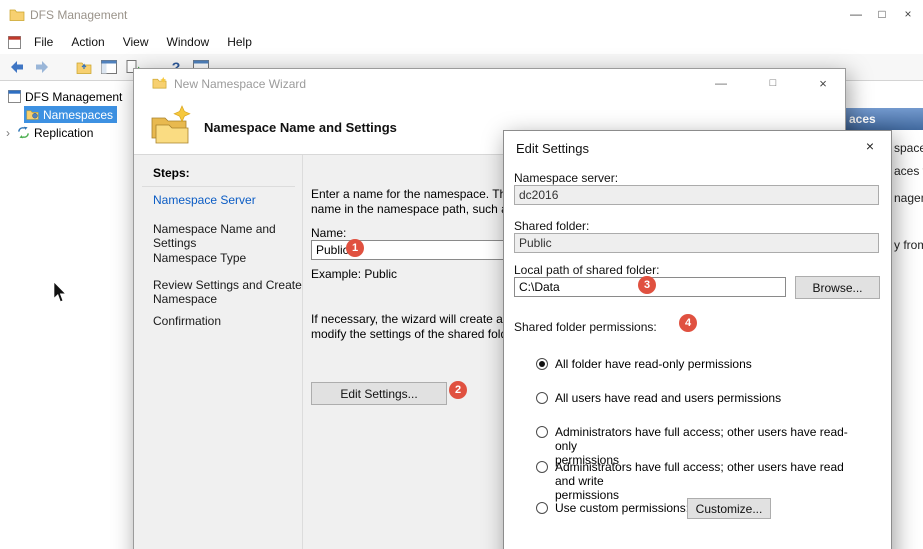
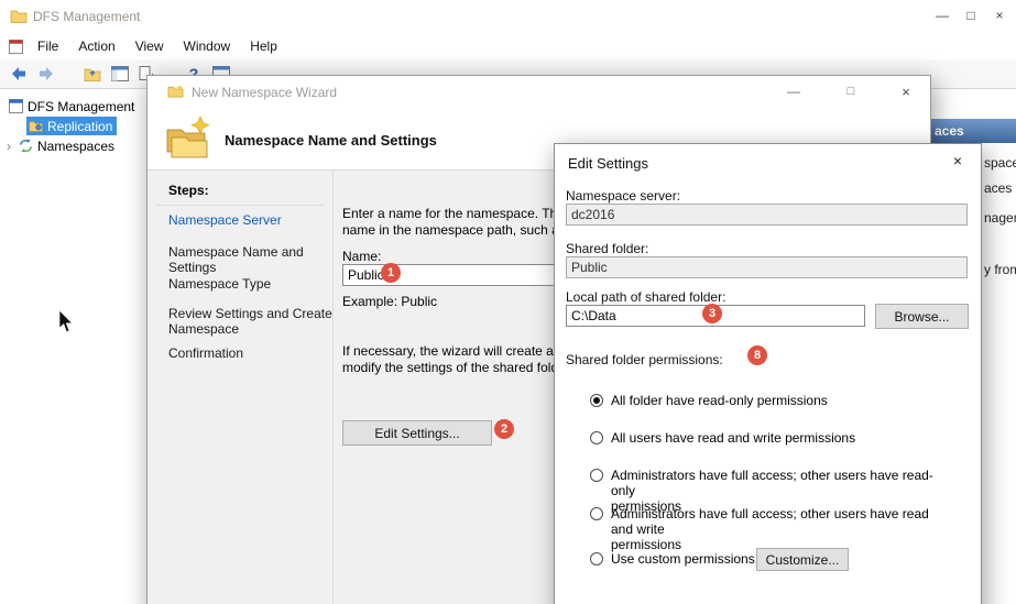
  DFS Management
  —
  □
  ×
  File
  Action
  View
  Window
  Help
  ?
  DFS Management
- Namespaces
+ Replication
  ›
- Replication
+ Namespaces
  aces
  aces
  nage
  y from
  New Namespace Wizard
  —
  □
  ×
  Namespace Name and Settings
  Steps:
  Namespace Server
  Namespace Name and Settings
  Namespace Type
  Review Settings and Create Namespace
  Confirmation
  Enter a name for the namespace. T
  name in the namespace path, such
  Name:
  Publi
  Example: Public
  If necessary, the wizard will create a
  modify the settings of the shared fol
  Edit Settings...
  Edit Settings
  ×
  Namespace server:
  dc2016
  Shared folder:
  Public
  Local path of shared folder:
  C:\Data
  Browse...
  Shared folder permissions:
  All folder have read-only permissions
- All users have read and users permissions
+ All users have read and write permissions
  Administrators have full access; other users have read-only
  permissions
  Administrators have full access; other users have read and write
  permissions
  Use custom permissions
  Customize...
  1
  2
  3
- 4
+ 8
